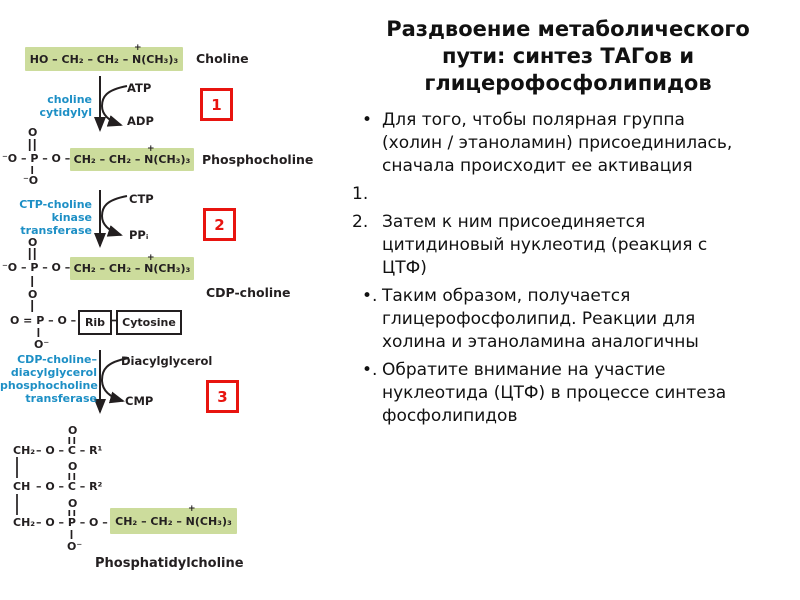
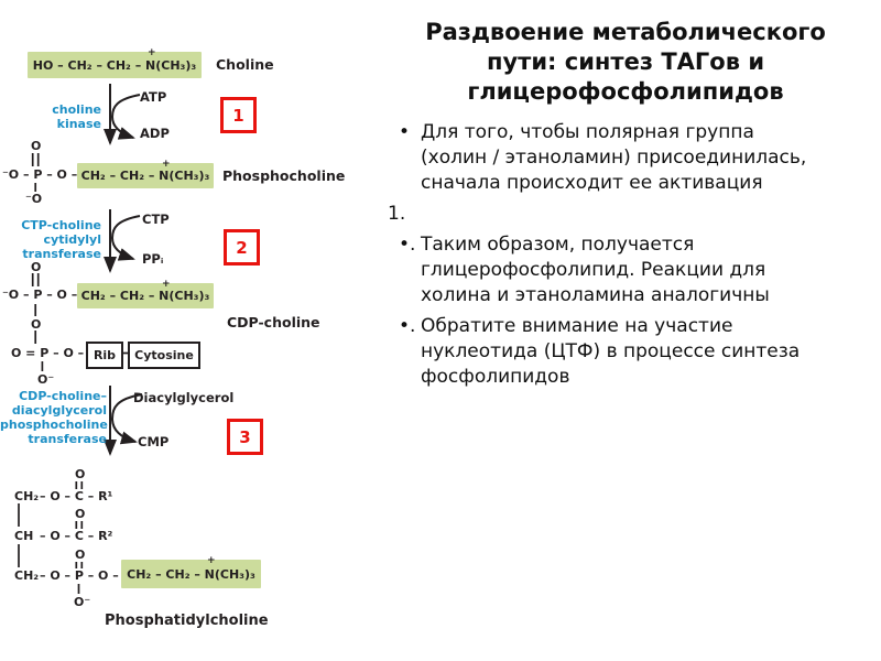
  HO – CH₂ – CH₂ – N(CH₃)₃
  +
  Choline
  ATP
  ADP
  choline
- cytidylyl
+ kinase
  1
  O
  ⁻O – P – O –
  CH₂ – CH₂ – N(CH₃)₃
  +
  ⁻O
  Phosphocholine
  CTP
  PPᵢ
  CTP-choline
- kinase
+ cytidylyl
  transferase
  2
  O
  ⁻O – P – O –
  CH₂ – CH₂ – N(CH₃)₃
  +
  CDP-choline
  O
  O = P – O –
  Rib
  Cytosine
  O⁻
  Diacylglycerol
  CMP
  CDP-choline–
  diacylglycerol
  phosphocholine
  transferase
  3
  O
  CH₂
  – O – C – R¹
  O
  CH
  – O – C – R²
  O
  CH₂
  – O – P – O –
  CH₂ – CH₂ – N(CH₃)₃
  +
  O⁻
  Phosphatidylcholine
  Раздвоение метаболического
  пути: синтез ТАГов и
  глицерофосфолипидов
  •
  Для того, чтобы полярная группа (холин / этаноламин) присоединилась, сначала происходит ее активация
  1.
- 2.
- Затем к ним присоединяется цитидиновый нуклеотид (реакция с ЦТФ)
  •.
  Таким образом, получается глицерофосфолипид. Реакции для холина и этаноламина аналогичны
  •.
  Обратите внимание на участие нуклеотида (ЦТФ) в процессе синтеза фосфолипидов
